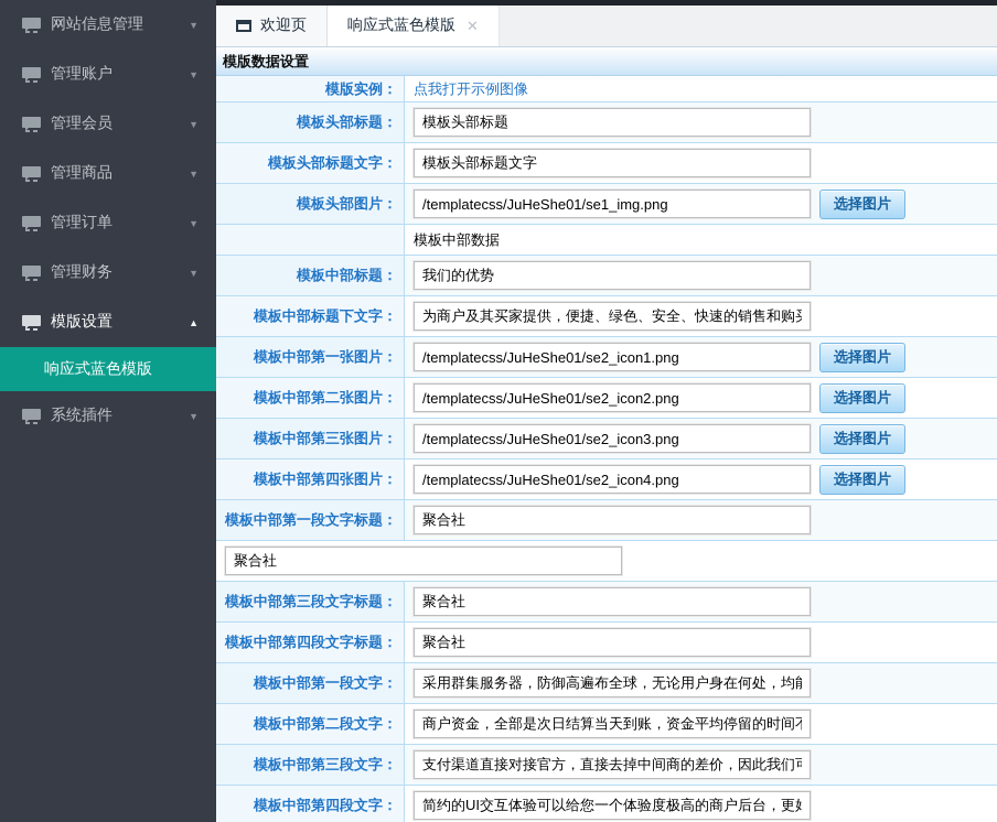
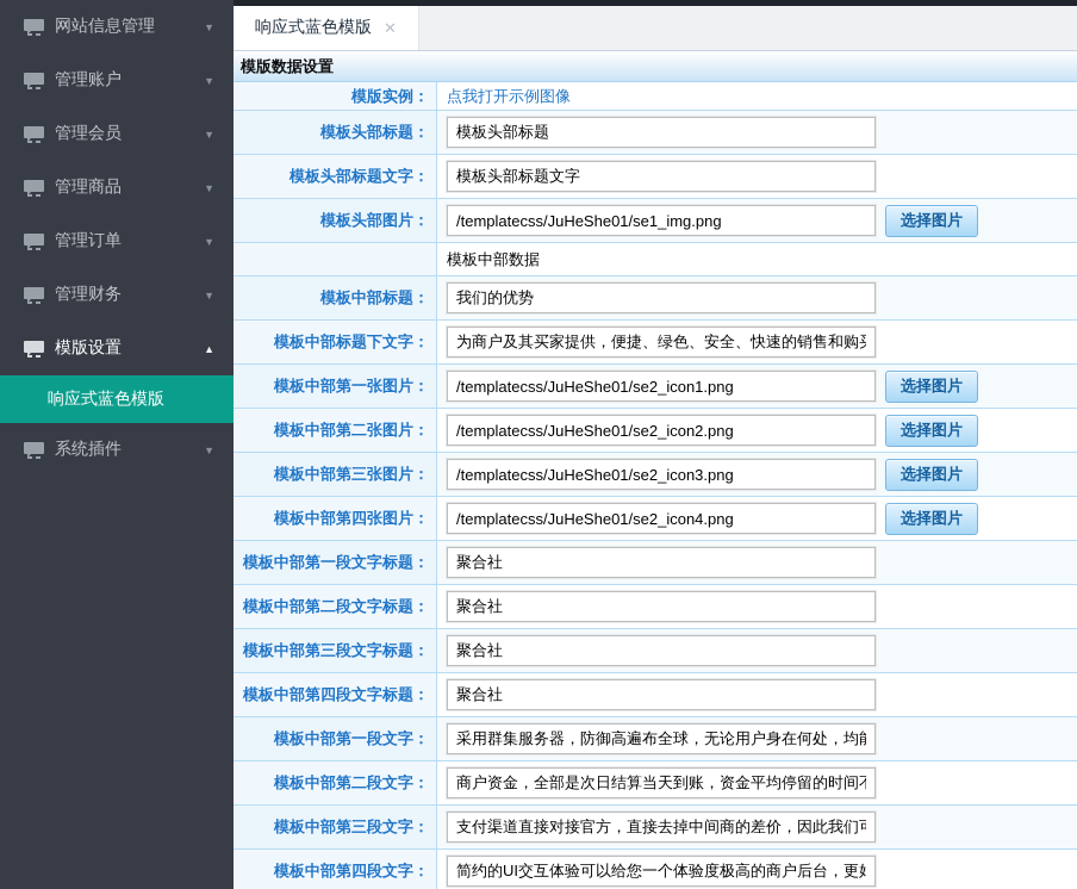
  网站信息管理
  ▼
  管理账户
  ▼
  管理会员
  ▼
  管理商品
  ▼
  管理订单
  ▼
  管理财务
  ▼
  模版设置
  ▲
  响应式蓝色模版
  系统插件
  ▼
- 欢迎页
  响应式蓝色模版
  ✕
  模版数据设置
  模版实例：
  点我打开示例图像
  模板头部标题：
  模板头部标题
  模板头部标题文字：
  模板头部标题文字
  模板头部图片：
  /templatecss/JuHeShe01/se1_img.png
  选择图片
  模板中部数据
  模板中部标题：
  我们的优势
  模板中部标题下文字：
  为商户及其买家提供，便捷、绿色、安全、快速的销售和购
  模板中部第一张图片：
  /templatecss/JuHeShe01/se2_icon1.png
  选择图片
  模板中部第二张图片：
  /templatecss/JuHeShe01/se2_icon2.png
  选择图片
  模板中部第三张图片：
  /templatecss/JuHeShe01/se2_icon3.png
  选择图片
  模板中部第四张图片：
  /templatecss/JuHeShe01/se2_icon4.png
  选择图片
  模板中部第一段文字标题：
  聚合社
+ 模板中部第二段文字标题：
  聚合社
  模板中部第三段文字标题：
  聚合社
  模板中部第四段文字标题：
  聚合社
  模板中部第一段文字：
  采用群集服务器，防御高遍布全球，无论用户身在何处，均
  模板中部第二段文字：
  商户资金，全部是次日结算当天到账，资金平均停留的时间
  模板中部第三段文字：
  支付渠道直接对接官方，直接去掉中间商的差价，因此我们
  模板中部第四段文字：
  简约的UI交互体验可以给您一个体验度极高的商户后台，更
